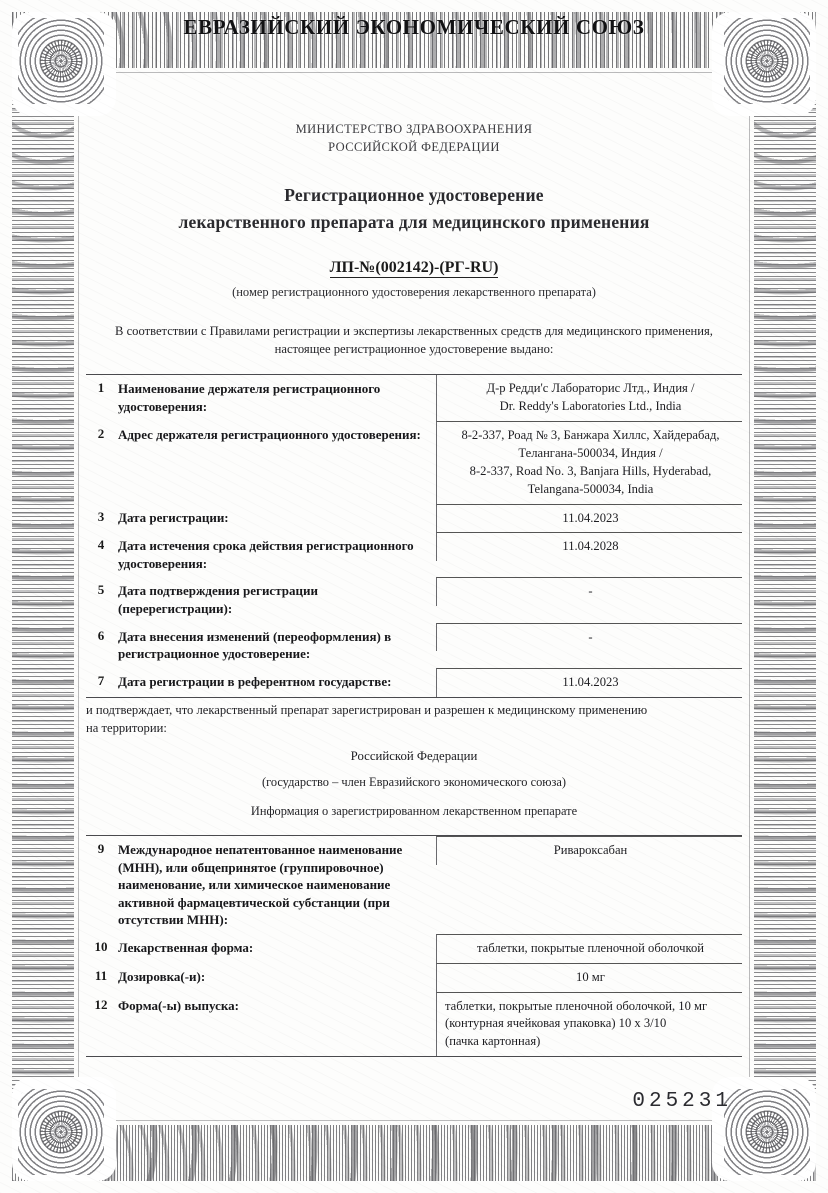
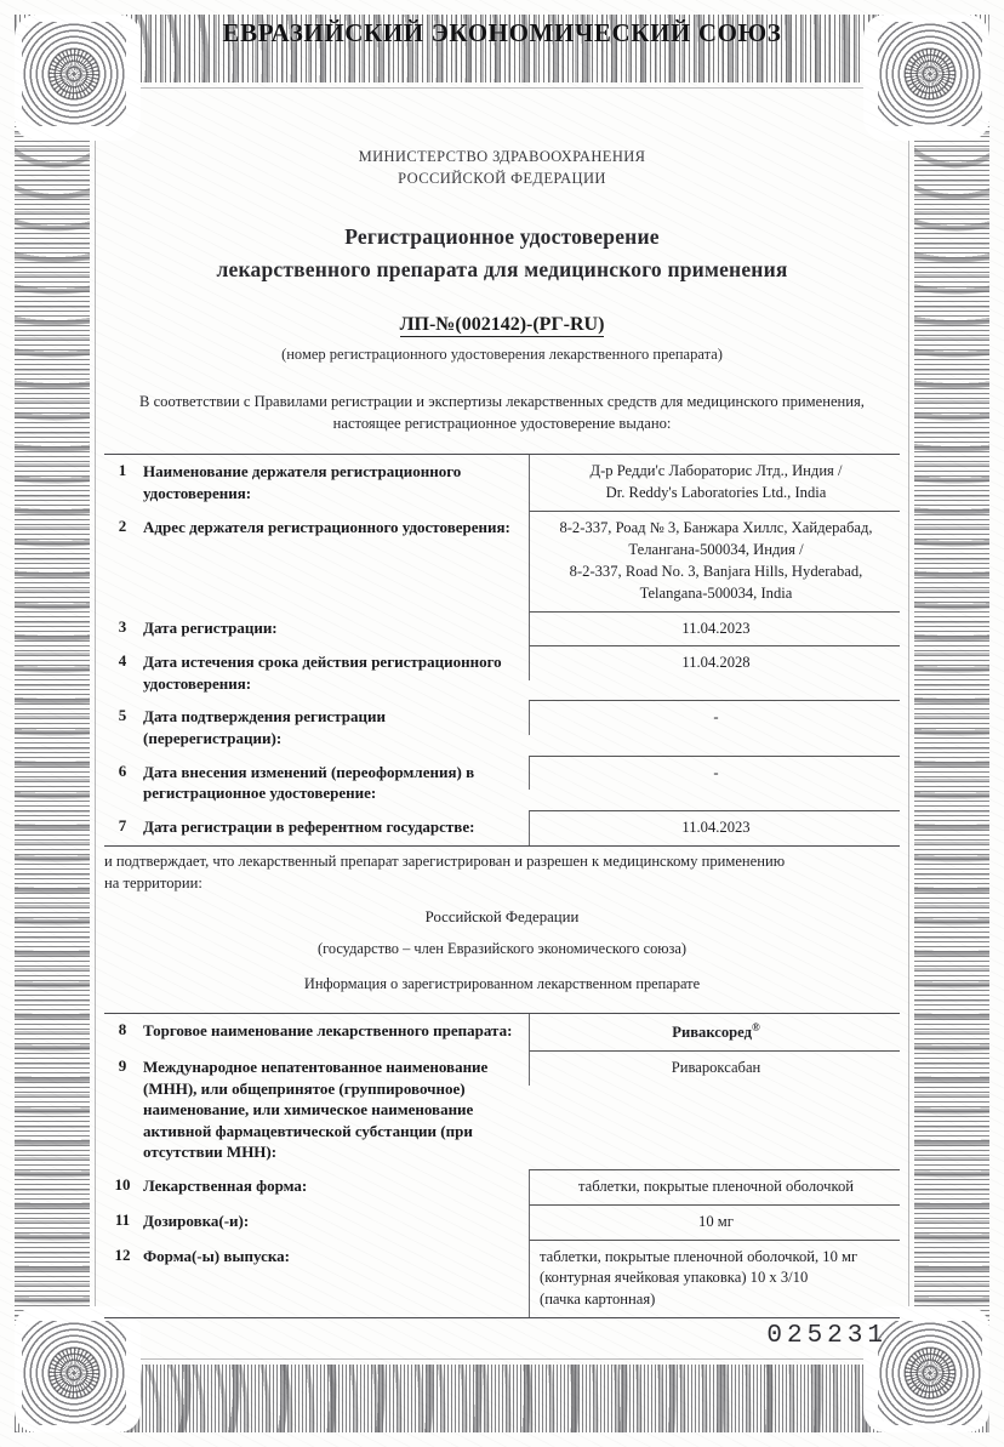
  ЕВРАЗИЙСКИЙ ЭКОНОМИЧЕСКИЙ СОЮЗ
  МИНИСТЕРСТВО ЗДРАВООХРАНЕНИЯ
  РОССИЙСКОЙ ФЕДЕРАЦИИ
  Регистрационное удостоверение
  лекарственного препарата для медицинского применения
  ЛП-№(002142)-(РГ-RU)
  (номер регистрационного удостоверения лекарственного препарата)
  В соответствии с Правилами регистрации и экспертизы лекарственных средств для медицинского применения, настоящее регистрационное удостоверение выдано:
  1
  Наименование держателя регистрационного удостоверения:
  Д-р Редди'с Лабораторис Лтд., Индия /
  Dr. Reddy's Laboratories Ltd., India
  2
  Адрес держателя регистрационного удостоверения:
  8-2-337, Роад № 3, Банжара Хиллс, Хайдерабад, Телангана-500034, Индия /
  8-2-337, Road No. 3, Banjara Hills, Hyderabad, Telangana-500034, India
  3
  Дата регистрации:
  11.04.2023
  4
  Дата истечения срока действия регистрационного удостоверения:
  11.04.2028
  5
  Дата подтверждения регистрации (перерегистрации):
  -
  6
  Дата внесения изменений (переоформления) в регистрационное удостоверение:
  -
  7
  Дата регистрации в референтном государстве:
  11.04.2023
  и подтверждает, что лекарственный препарат зарегистрирован и разрешен к медицинскому применению
  на территории:
  Российской Федерации
  (государство – член Евразийского экономического союза)
  Информация о зарегистрированном лекарственном препарате
+ 8
+ Торговое наименование лекарственного препарата:
+ Риваксоред®
  9
  Международное непатентованное наименование (МНН), или общепринятое (группировочное) наименование, или химическое наименование активной фармацевтической субстанции (при отсутствии МНН):
  Ривароксабан
  10
  Лекарственная форма:
  таблетки, покрытые пленочной оболочкой
  11
  Дозировка(-и):
  10 мг
  12
  Форма(-ы) выпуска:
  таблетки, покрытые пленочной оболочкой, 10 мг
  (контурная ячейковая упаковка) 10 х 3/10
  (пачка картонная)
  025231
